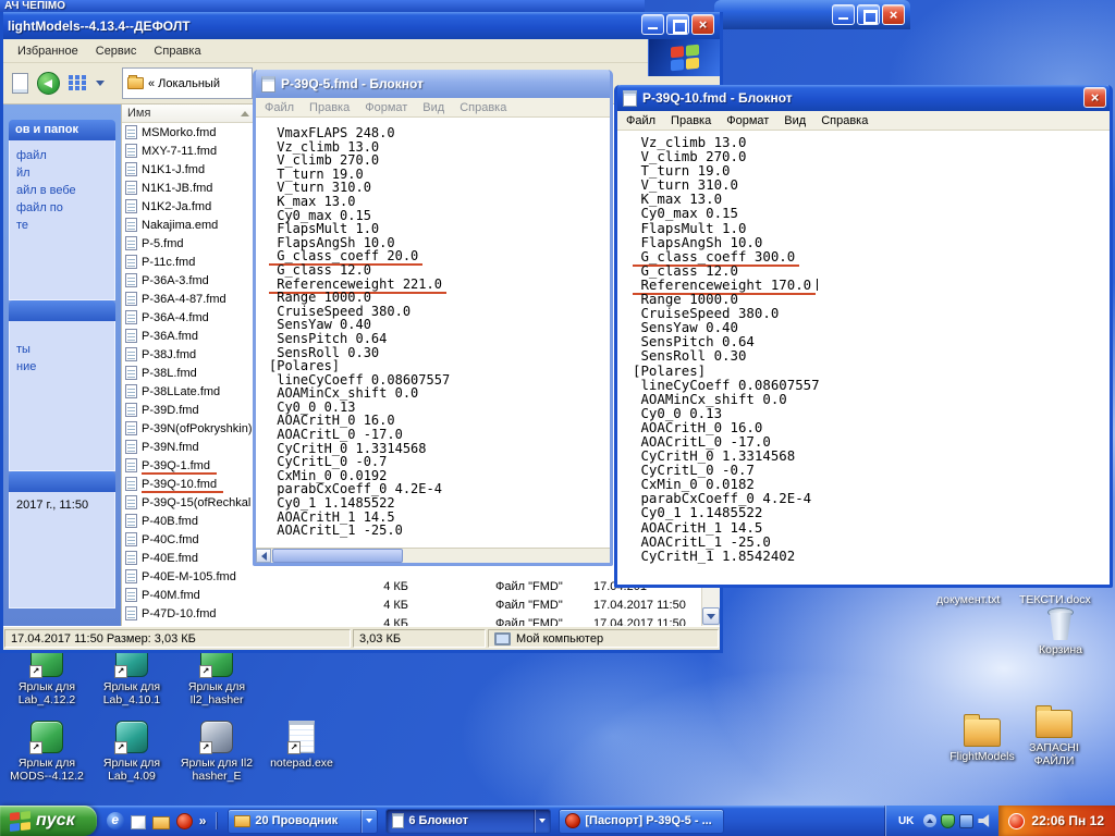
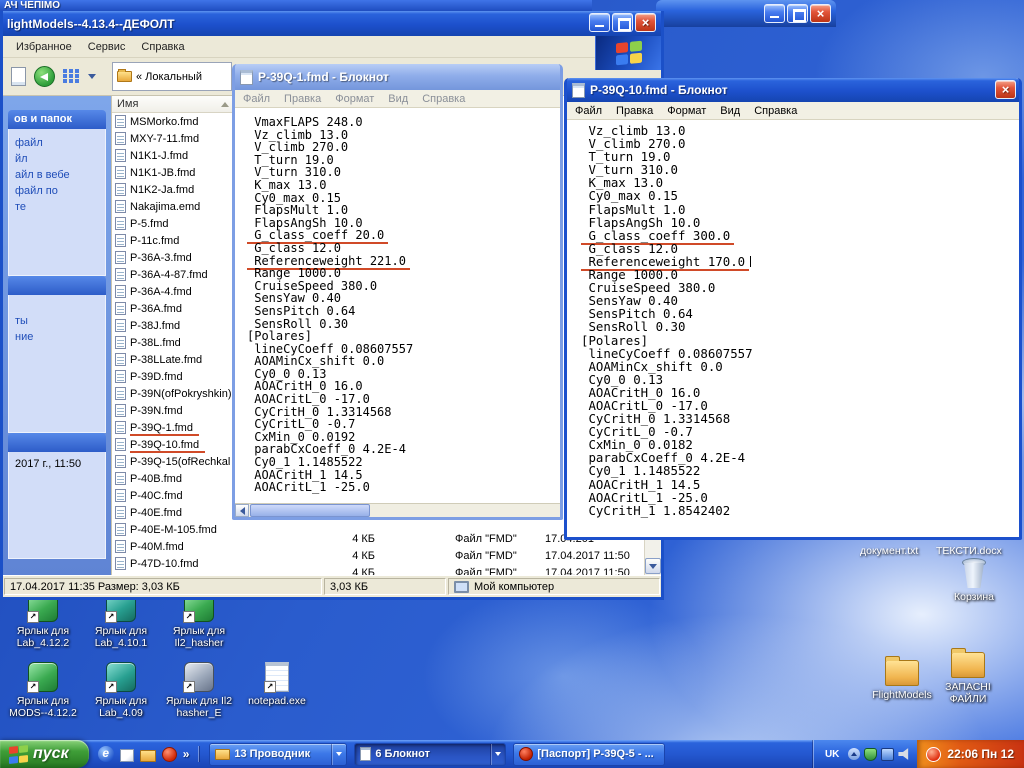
  документ.txt
  ТЕКСТИ.docx
  Корзина
  FlightModels
  ЗАПАСНІ ФАЙЛИ
  Ярлык для Lab_4.12.2
  Ярлык для Lab_4.10.1
  Ярлык для Il2_hasher
  Ярлык для MODS--4.12.2
  Ярлык для Lab_4.09
  Ярлык для Il2 hasher_E
  notepad.exe
  АЧ ЧЕПІМО
  lightModels--4.13.4--ДЕФОЛТ
  Избранное
  Сервис
  Справка
  « Локальный
  ов и папок
  файл
  йл
  айл в вебе
  файл по
  те
  ты
  ние
  2017 г., 11:50
  Имя
  MSMorko.fmd
  MXY-7-11.fmd
  N1K1-J.fmd
  N1K1-JB.fmd
  N1K2-Ja.fmd
  Nakajima.emd
  P-5.fmd
  P-11c.fmd
  P-36A-3.fmd
  P-36A-4-87.fmd
  P-36A-4.fmd
  P-36A.fmd
  P-38J.fmd
  P-38L.fmd
  P-38LLate.fmd
  P-39D.fmd
  P-39N(ofPokryshkin)
  P-39N.fmd
  P-39Q-1.fmd
  P-39Q-10.fmd
  P-39Q-15(ofRechkal
  P-40B.fmd
  P-40C.fmd
  P-40E.fmd
  P-40E-M-105.fmd
  P-40M.fmd
  P-47D-10.fmd
  4 КБ
  Файл "FMD"
  4 КБ
  Файл "FMD"
  17.04.2017 11:50
  4 КБ
  Файл "FMD"
  17.04.2017 11:50
- 17.04.2017 11:50 Размер: 3,03 КБ
+ 17.04.2017 11:35 Размер: 3,03 КБ
  3,03 КБ
  Мой компьютер
- P-39Q-5.fmd - Блокнот
+ P-39Q-1.fmd - Блокнот
  Файл
  Правка
  Формат
  Вид
  Справка
  VmaxFLAPS 248.0
  Vz_climb 13.0
  V_climb 270.0
  T_turn 19.0
  V_turn 310.0
  K_max 13.0
  Cy0_max 0.15
  FlapsMult 1.0
  FlapsAngSh 10.0
  G_class_coeff 20.0
  G_class 12.0
  Referenceweight 221.0
  Range 1000.0
  CruiseSpeed 380.0
  SensYaw 0.40
  SensPitch 0.64
  SensRoll 0.30
  [Polares]
  lineCyCoeff 0.08607557
  AOAMinCx_shift 0.0
  Cy0_0 0.13
  AOACritH_0 16.0
  AOACritL_0 -17.0
  CyCritH_0 1.3314568
  CyCritL_0 -0.7
  CxMin_0 0.0192
  parabCxCoeff_0 4.2E-4
  Cy0_1 1.1485522
  AOACritH_1 14.5
  AOACritL_1 -25.0
  P-39Q-10.fmd - Блокнот
  Файл
  Правка
  Формат
  Вид
  Справка
  Vz_climb 13.0
  V_climb 270.0
  T_turn 19.0
  V_turn 310.0
  K_max 13.0
  Cy0_max 0.15
  FlapsMult 1.0
  FlapsAngSh 10.0
  G_class_coeff 300.0
  G_class 12.0
  Referenceweight 170.0
  Range 1000.0
  CruiseSpeed 380.0
  SensYaw 0.40
  SensPitch 0.64
  SensRoll 0.30
  [Polares]
  lineCyCoeff 0.08607557
  AOAMinCx_shift 0.0
  Cy0_0 0.13
  AOACritH_0 16.0
  AOACritL_0 -17.0
  CyCritH_0 1.3314568
  CyCritL_0 -0.7
  CxMin_0 0.0182
  parabCxCoeff_0 4.2E-4
  Cy0_1 1.1485522
  AOACritH_1 14.5
  AOACritL_1 -25.0
  CyCritH_1 1.8542402
  пуск
  e
  »
- 20 Проводник
+ 13 Проводник
  6 Блокнот
  [Паспорт] P-39Q-5 - ...
  UK
  22:06 Пн 12
